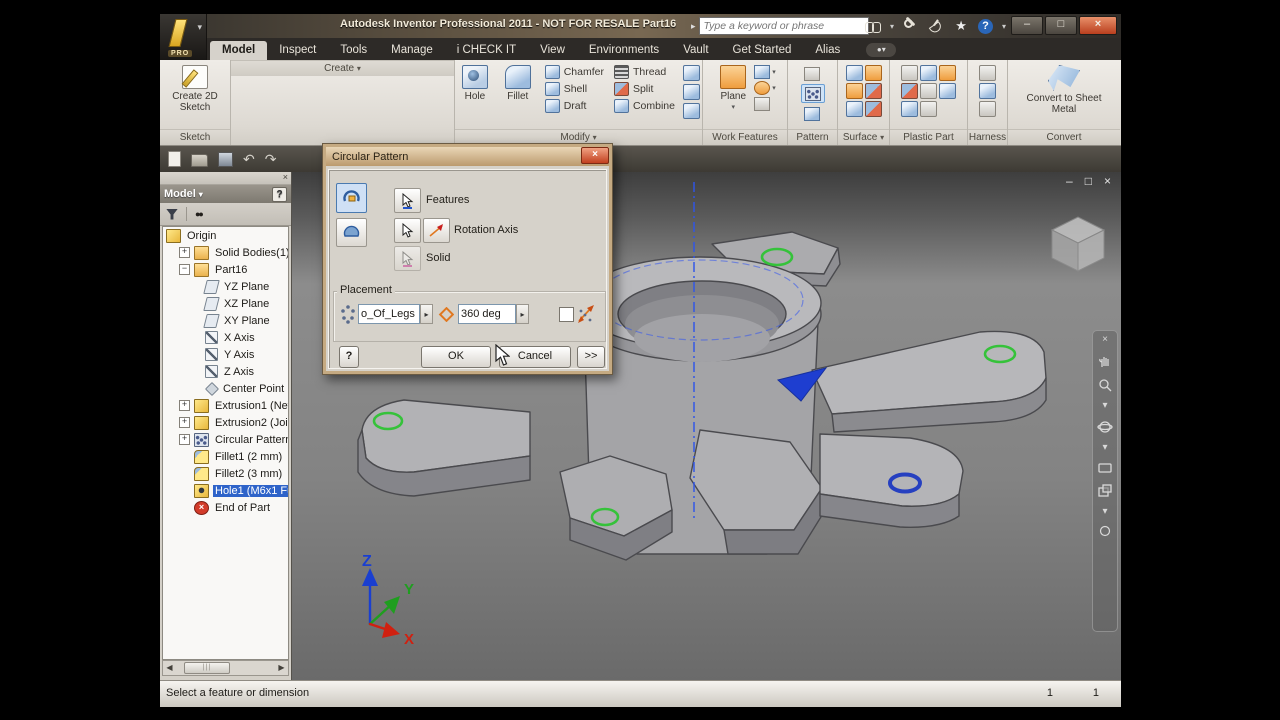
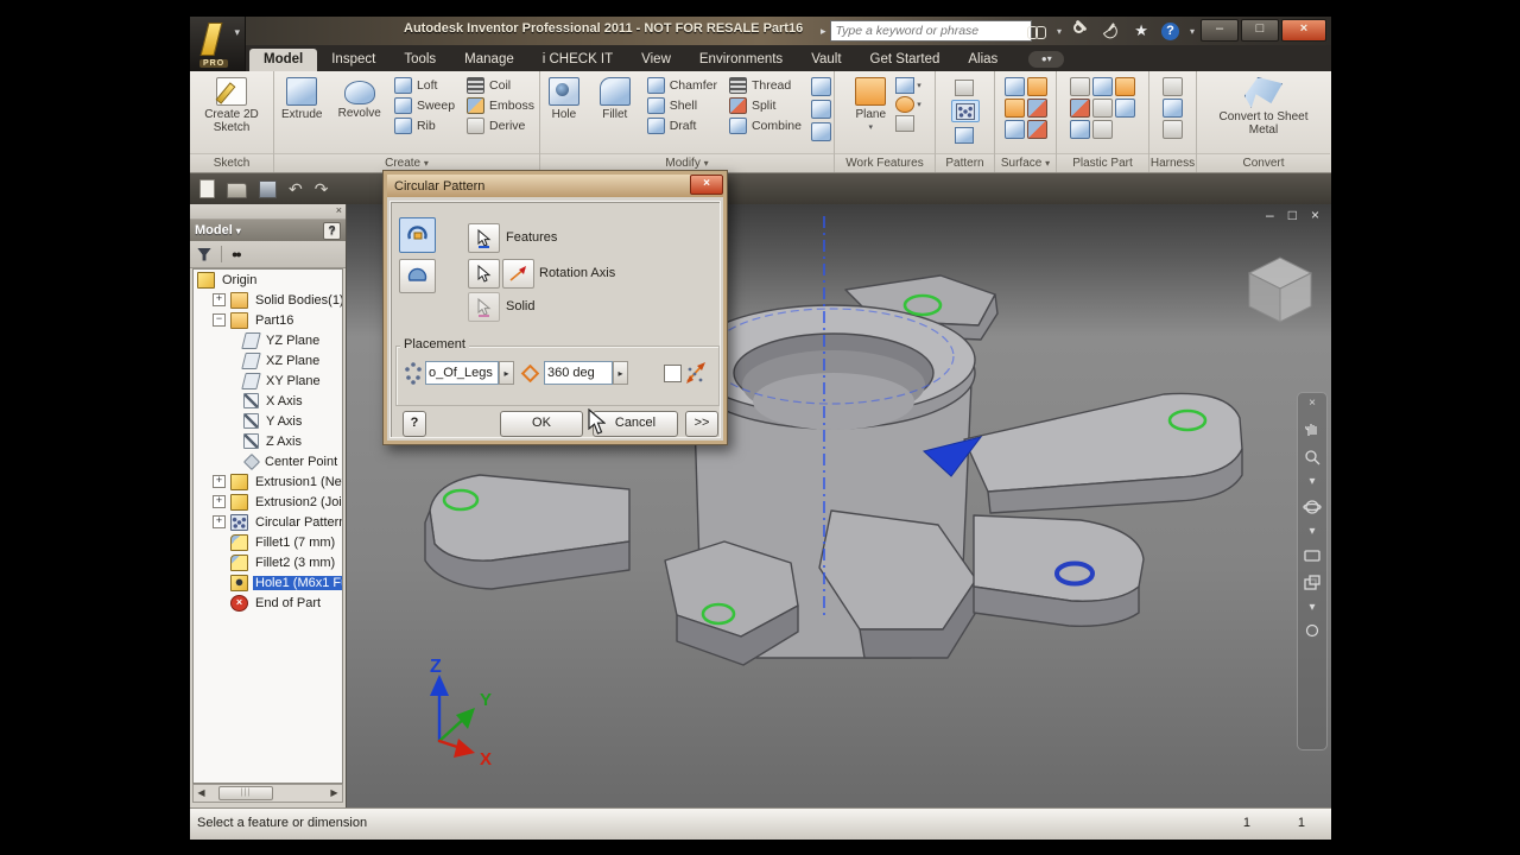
  Autodesk Inventor Professional 2011 - NOT FOR RESALE Part16
  Type a keyword or phrase
  ?
  –
  □
  ×
  Model
  Inspect
  Tools
  Manage
  i CHECK IT
  View
  Environments
  Vault
  Get Started
  Alias
  ●
  Create 2D Sketch
  Sketch
+ Extrude
+ Revolve
+ Loft
+ Sweep
+ Rib
+ Coil
+ Emboss
+ Derive
  Create
  Hole
  Fillet
  Chamfer
  Shell
  Draft
  Thread
  Split
  Combine
  Modify
  Plane
  Work Features
  Pattern
  Surface
  Plastic Part
  Harness
  Convert to Sheet Metal
  Convert
  ↶
  ↷
  ×
  Model
  ?
  Origin
  Solid Bodies(1)
  Part16
  YZ Plane
  XZ Plane
  XY Plane
  X Axis
  Y Axis
  Z Axis
  Center Point
  Extrusion1 (Ne
  Extrusion2 (Joi
  Circular Patter
- Fillet1 (2 mm)
+ Fillet1 (7 mm)
  Fillet2 (3 mm)
  Hole1 (M6x1 F
  End of Part
  ◀
  ▶
  Z
  Y
  X
  –
  □
  ×
  ×
  Circular Pattern
  ×
  Features
  Rotation Axis
  Solid
  Placement
  o_Of_Legs
  360 deg
  ?
  OK
  Cancel
  >>
  Select a feature or dimension
  1
  1
